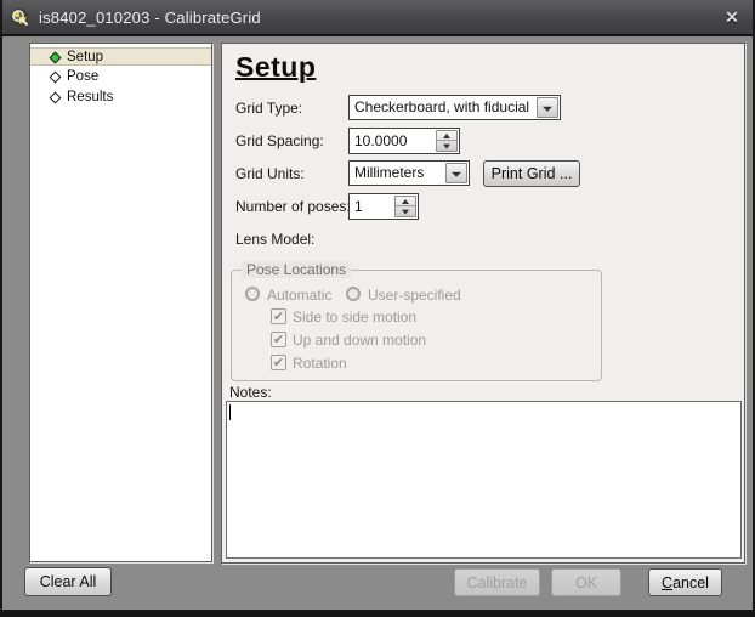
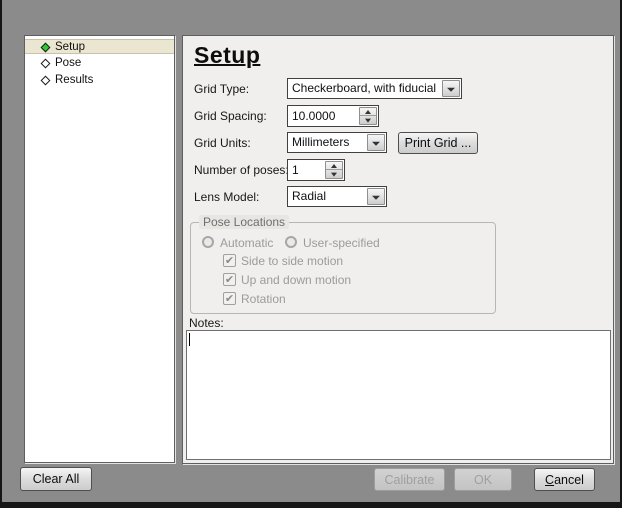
- is8402_010203 - CalibrateGrid
- ✕
  Setup
  Pose
  Results
  Setup
  Grid Type:
  Checkerboard, with fiducial
  Grid Spacing:
  10.0000
  Grid Units:
  Millimeters
  Print Grid ...
  Number of poses
  1
  Lens Model:
+ Radial
  Pose Locations
  Automatic
  User-specified
  ✔
  Side to side motion
  ✔
  Up and down motion
  ✔
  Rotation
  Notes:
  Clear All
  Calibrate
  OK
  C
  ancel
